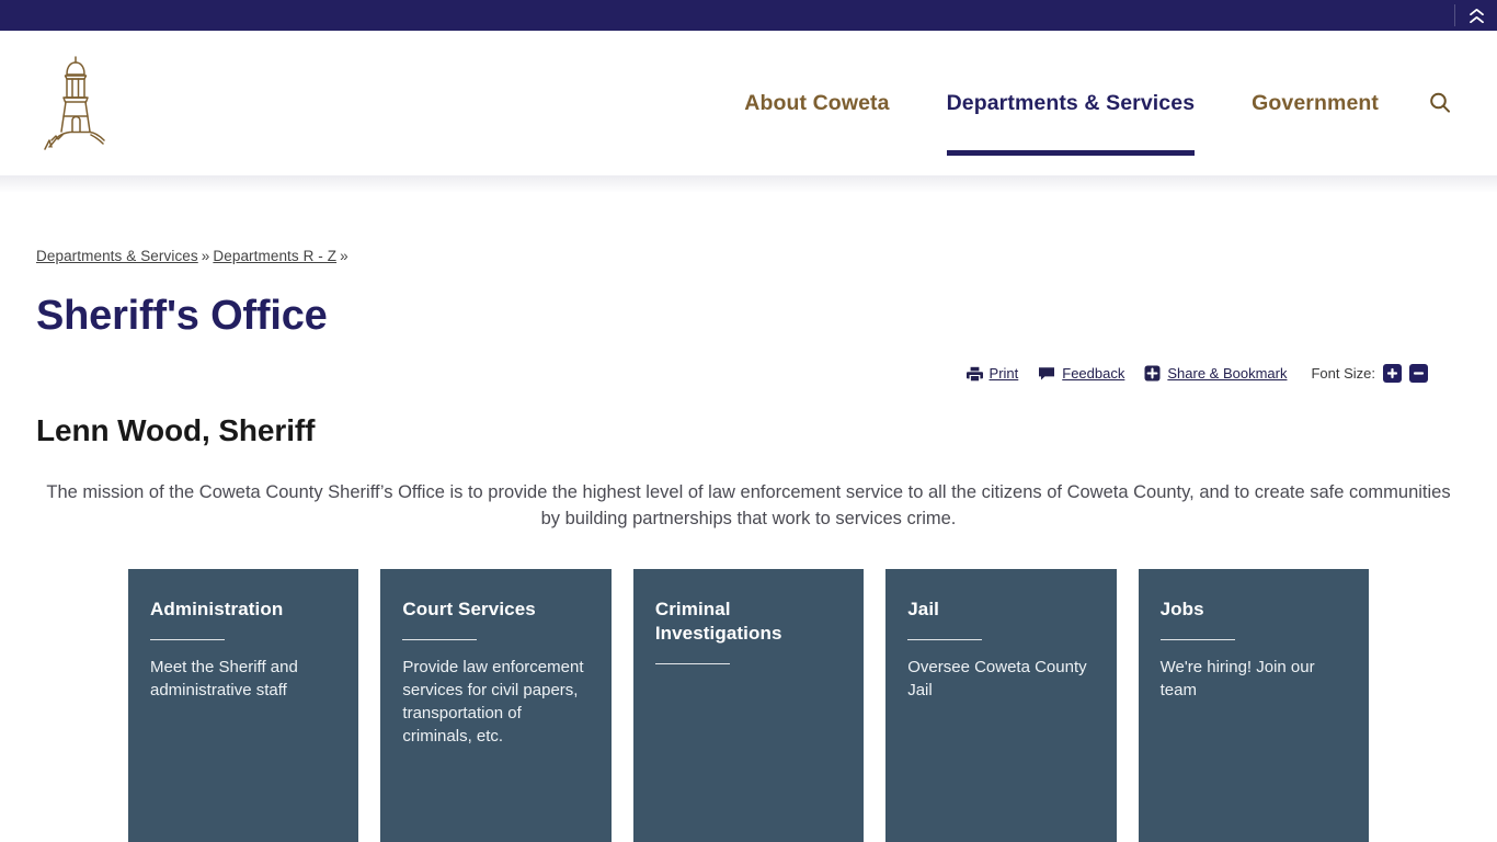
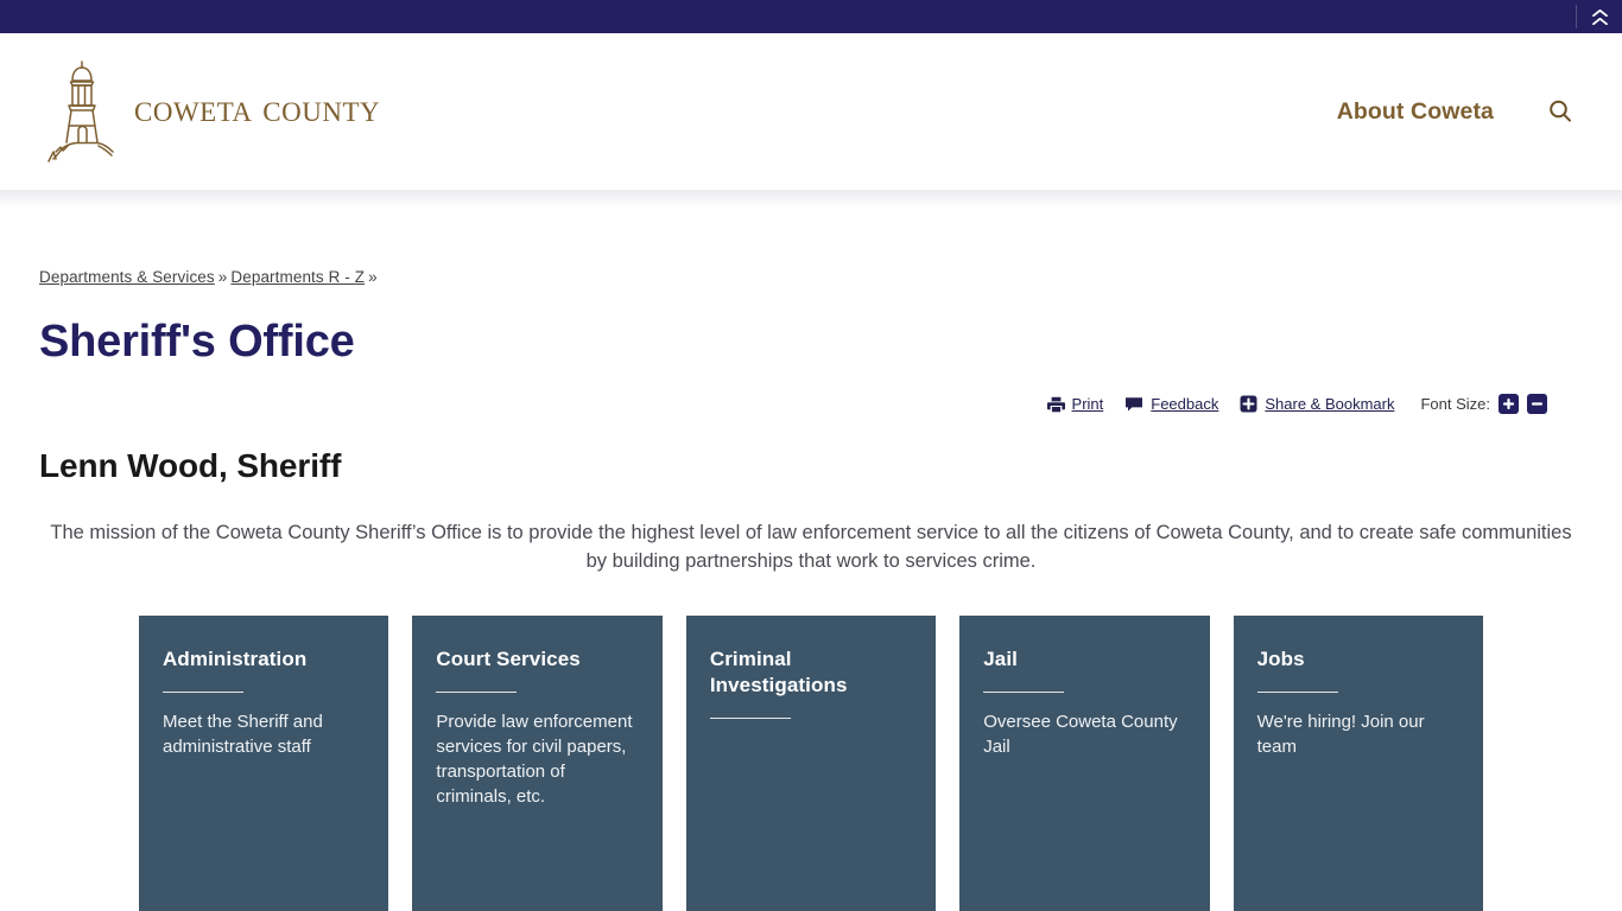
+ coweta county
  About Coweta
- Departments & Services
- Government
  Departments & Services » Departments R - Z »
  Sheriff's Office
  Print
  Feedback
  Share & Bookmark
  Font Size:
  Lenn Wood, Sheriff
  The mission of the Coweta County Sheriff’s Office is to provide the highest level of law enforcement service to all the citizens of Coweta County, and to create safe communities by building partnerships that work to services crime.
  Administration
  Meet the Sheriff and administrative staff
  Court Services
  Provide law enforcement services for civil papers, transportation of criminals, etc.
  Criminal Investigations
  Jail
  Oversee Coweta County Jail
  Jobs
  We're hiring! Join our team
